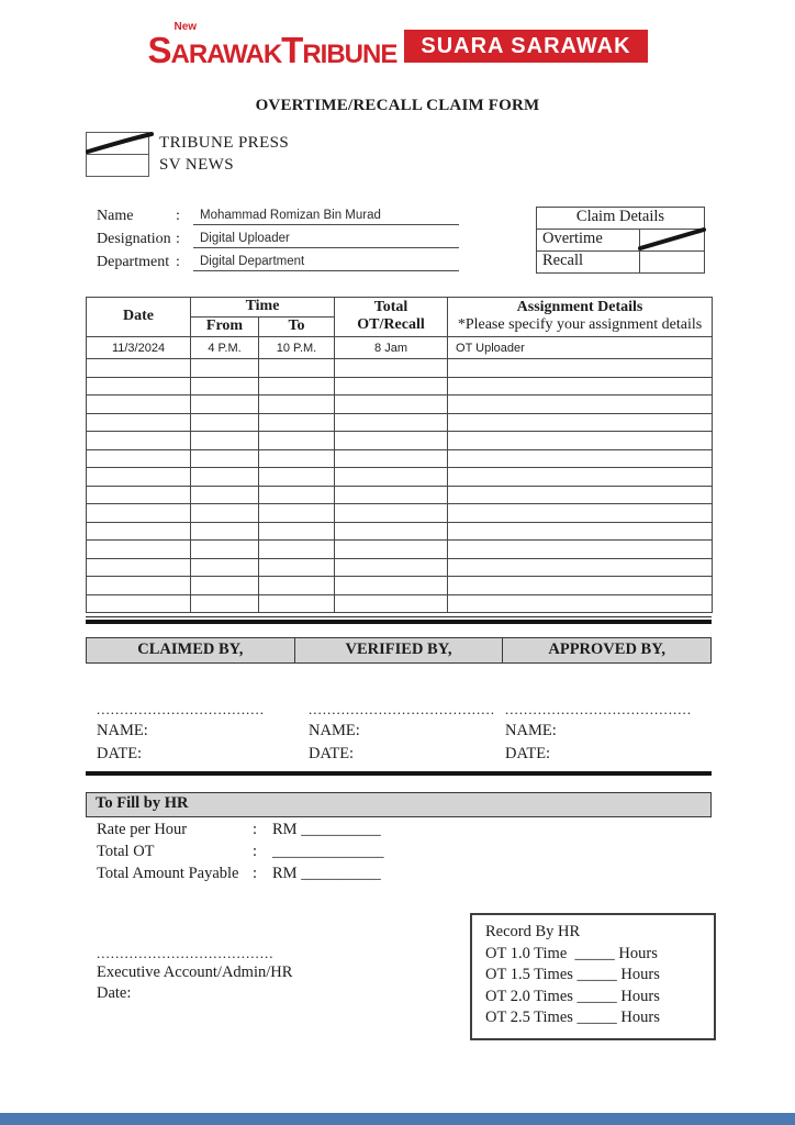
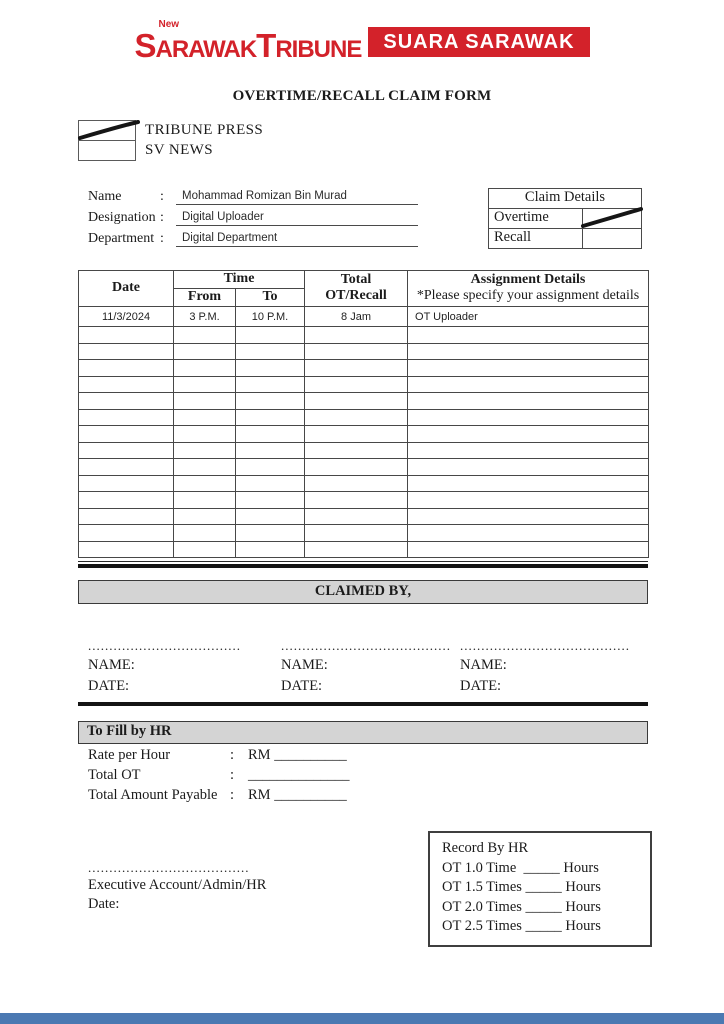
  New
  S
  ARAWAK
  T
  RIBUNE
  SUARA SARAWAK
  OVERTIME/RECALL CLAIM FORM
  TRIBUNE PRESS
  SV NEWS
  Name
  :
  Mohammad Romizan Bin Murad
  Designation
  :
  Digital Uploader
  Department
  :
  Digital Department
  Claim Details
  Overtime
  Recall
  Date	Time	Total OT/Recall	Assignment Details *Please specify your assignment details
  From	To
- 11/3/2024	4 P.M.	10 P.M.	8 Jam	OT Uploader
+ 11/3/2024	3 P.M.	10 P.M.	8 Jam	OT Uploader
  CLAIMED BY,
- VERIFIED BY,
- APPROVED BY,
  ....................................
  NAME:
  DATE:
  ........................................
  NAME:
  DATE:
  ........................................
  NAME:
  DATE:
  To Fill by HR
  Rate per Hour
  :
  RM __________
  Total OT
  :
  ______________
  Total Amount Payable
  :
  RM __________
  Record By HR
  OT 1.0 Time _____ Hours
  OT 1.5 Times _____ Hours
  OT 2.0 Times _____ Hours
  OT 2.5 Times _____ Hours
  ......................................
  Executive Account/Admin/HR
  Date:
